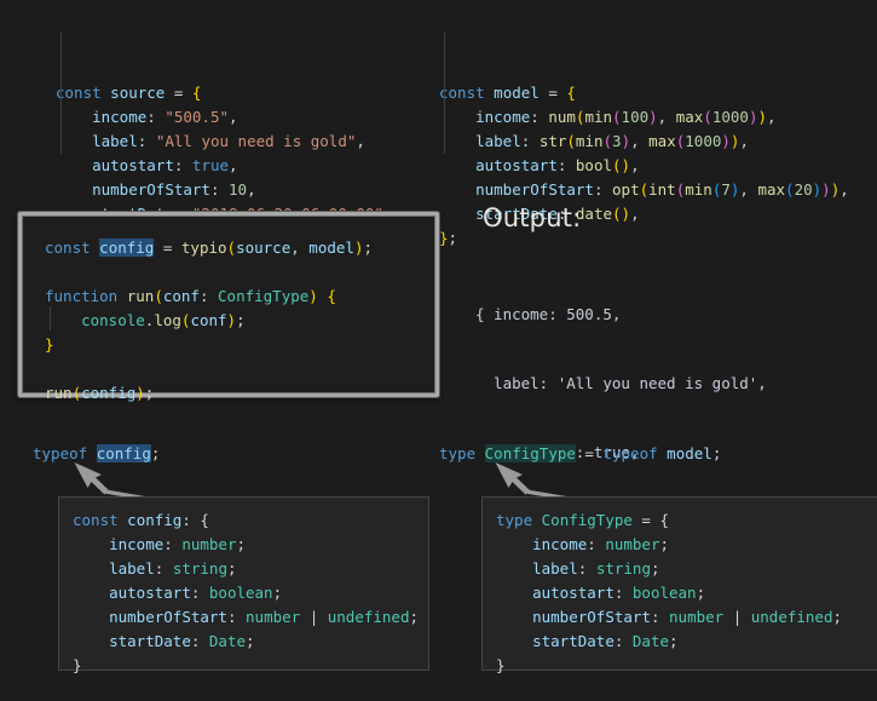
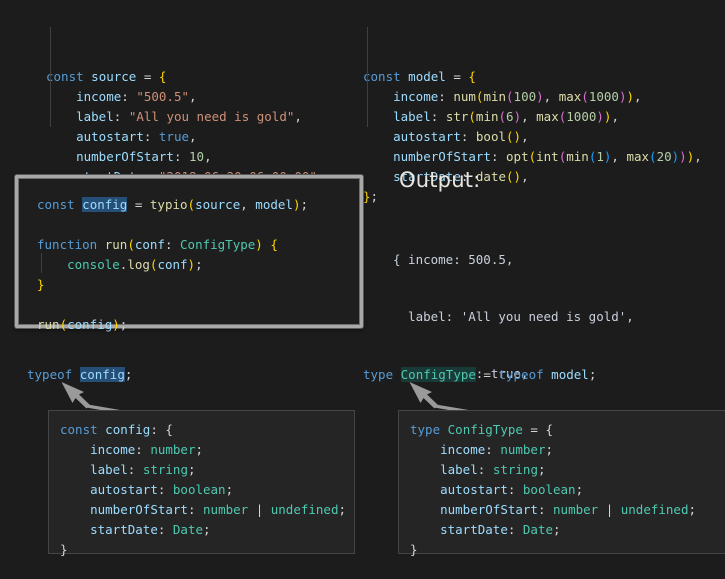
  onst source = {
  income: "500.5",
  label: "All you need is gold",
  autostart: true,
  numberOfStart: 10,
  onst model = {
  income: num(min(100), max(1000)),
- label: str(min(3), max(1000)),
+ label: str(min(6), max(1000)),
  autostart: bool(),
- numberOfStart: opt(int(min(7), max(20))),
+ numberOfStart: opt(int(min(1), max(20))),
  startDate: date(),
  };
  const config = typio(source, model);
  function run(conf: ConfigType) {
  console.log(conf);
  }
  run(config);
  Output:
  { income: 500.5,
  label: 'All you need is gold',
  typeof config;
  const config: {
  income: number;
  label: string;
  autostart: boolean;
  numberOfStart: number | undefined;
  startDate: Date;
  }
  type ConfigType = typeof model;
  type ConfigType = {
  income: number;
  label: string;
  autostart: boolean;
  numberOfStart: number | undefined;
  startDate: Date;
  }
